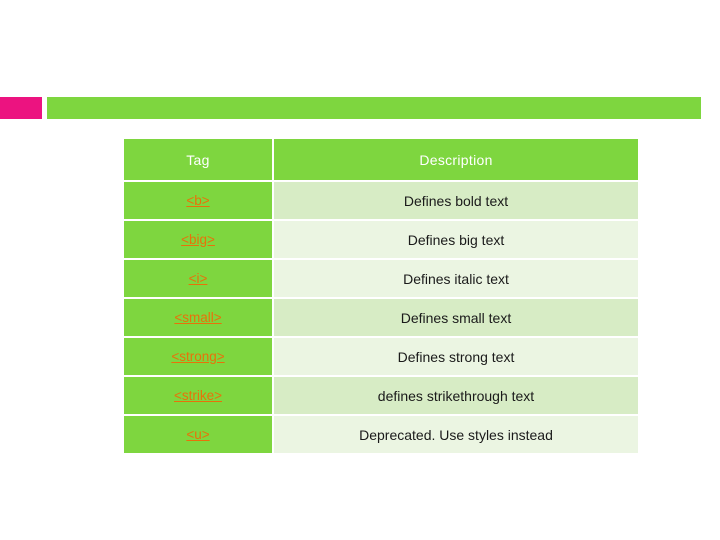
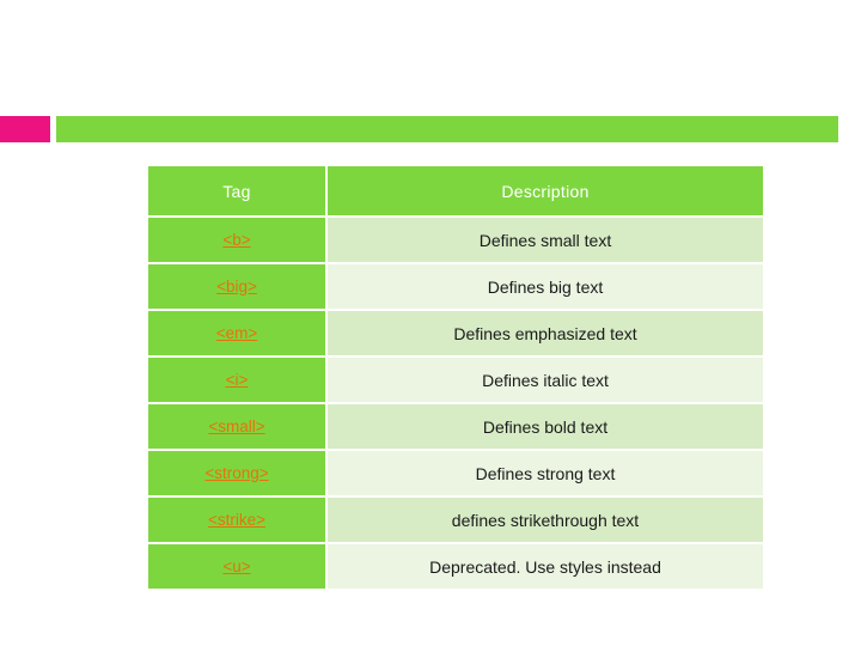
  Tag	Description
- <b>	Defines bold text
+ <b>	Defines small text
  <big>	Defines big text
+ <em>	Defines emphasized text
  <i>	Defines italic text
- <small>	Defines small text
+ <small>	Defines bold text
  <strong>	Defines strong text
  <strike>	defines strikethrough text
  <u>	Deprecated. Use styles instead
